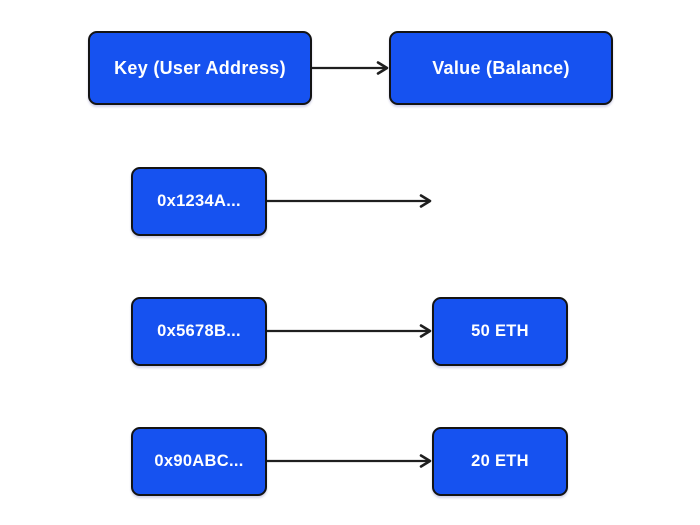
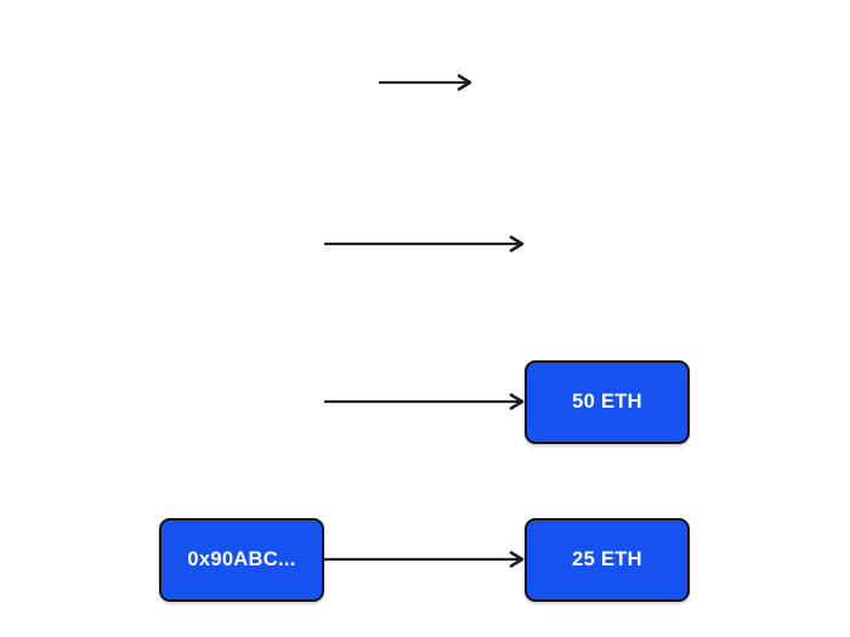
- Key (User Address)
- Value (Balance)
- 0x1234A...
- 0x5678B...
  50 ETH
  0x90ABC...
- 20 ETH
+ 25 ETH
